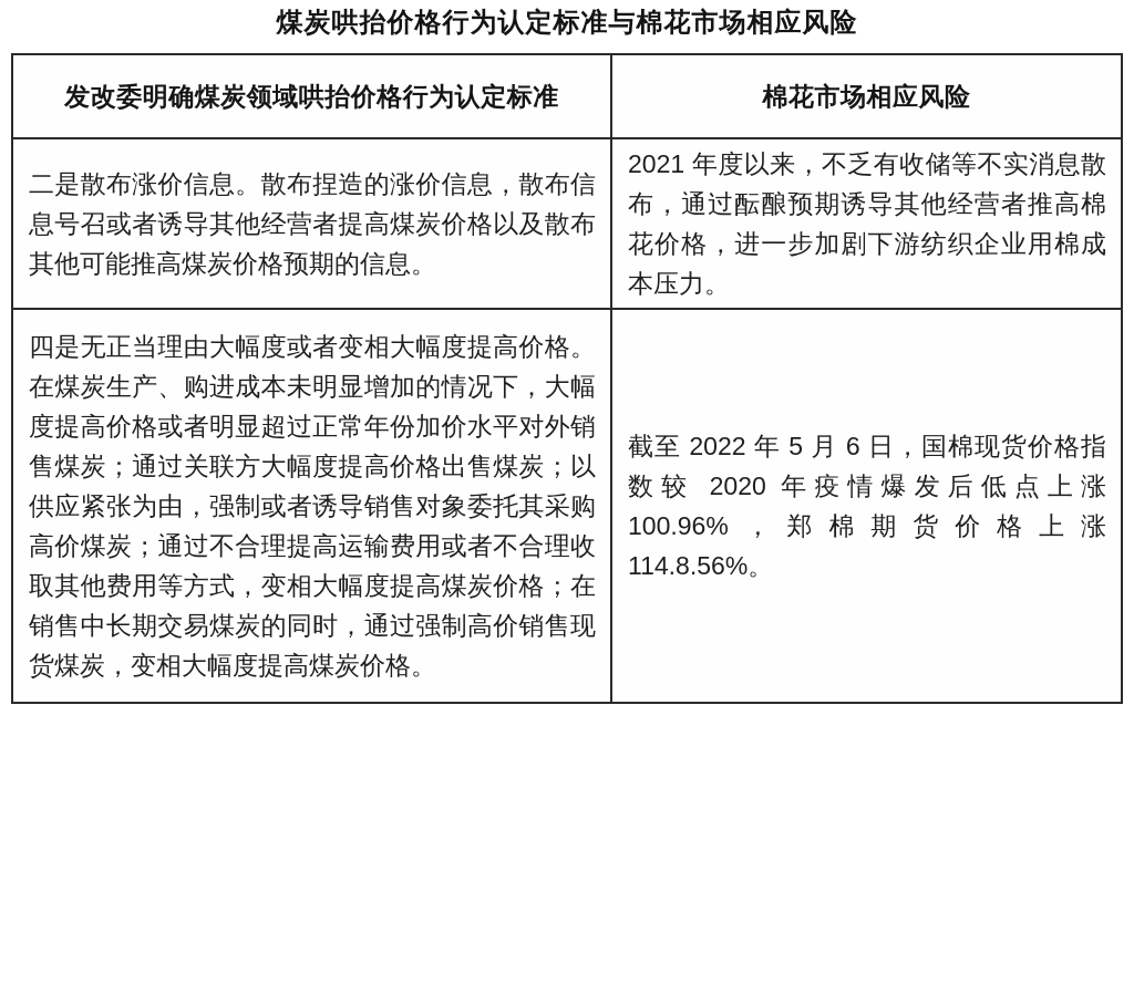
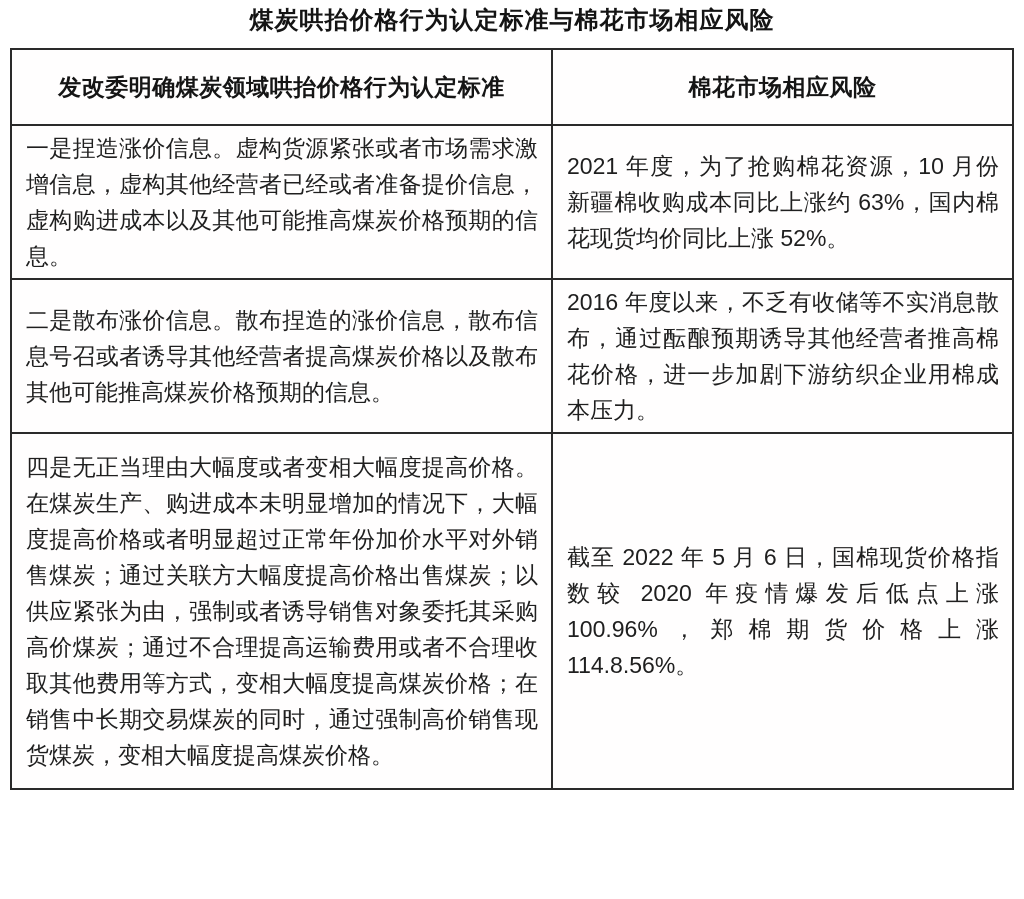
  煤炭哄抬价格行为认定标准与棉花市场相应风险
  发改委明确煤炭领域哄抬价格行为认定标准	棉花市场相应风险
+ 一是捏造涨价信息。虚构货源紧张或者市场需求激增信息，虚构其他经营者已经或者准备提价信息，虚构购进成本以及其他可能推高煤炭价格预期的信息。	2021 年度，为了抢购棉花资源，10 月份新疆棉收购成本同比上涨约 63%，国内棉花现货均价同比上涨 52%。
- 二是散布涨价信息。散布捏造的涨价信息，散布信息号召或者诱导其他经营者提高煤炭价格以及散布其他可能推高煤炭价格预期的信息。	2021 年度以来，不乏有收储等不实消息散布，通过酝酿预期诱导其他经营者推高棉花价格，进一步加剧下游纺织企业用棉成本压力。
+ 二是散布涨价信息。散布捏造的涨价信息，散布信息号召或者诱导其他经营者提高煤炭价格以及散布其他可能推高煤炭价格预期的信息。	2016 年度以来，不乏有收储等不实消息散布，通过酝酿预期诱导其他经营者推高棉花价格，进一步加剧下游纺织企业用棉成本压力。
  四是无正当理由大幅度或者变相大幅度提高价格。在煤炭生产、购进成本未明显增加的情况下，大幅度提高价格或者明显超过正常年份加价水平对外销售煤炭；通过关联方大幅度提高价格出售煤炭；以供应紧张为由，强制或者诱导销售对象委托其采购高价煤炭；通过不合理提高运输费用或者不合理收取其他费用等方式，变相大幅度提高煤炭价格；在销售中长期交易煤炭的同时，通过强制高价销售现货煤炭，变相大幅度提高煤炭价格。	截至 2022 年 5 月 6 日，国棉现货价格指数较 2020 年疫情爆发后低点上涨 100.96%，郑棉期货价格上涨 114.8.56%。
